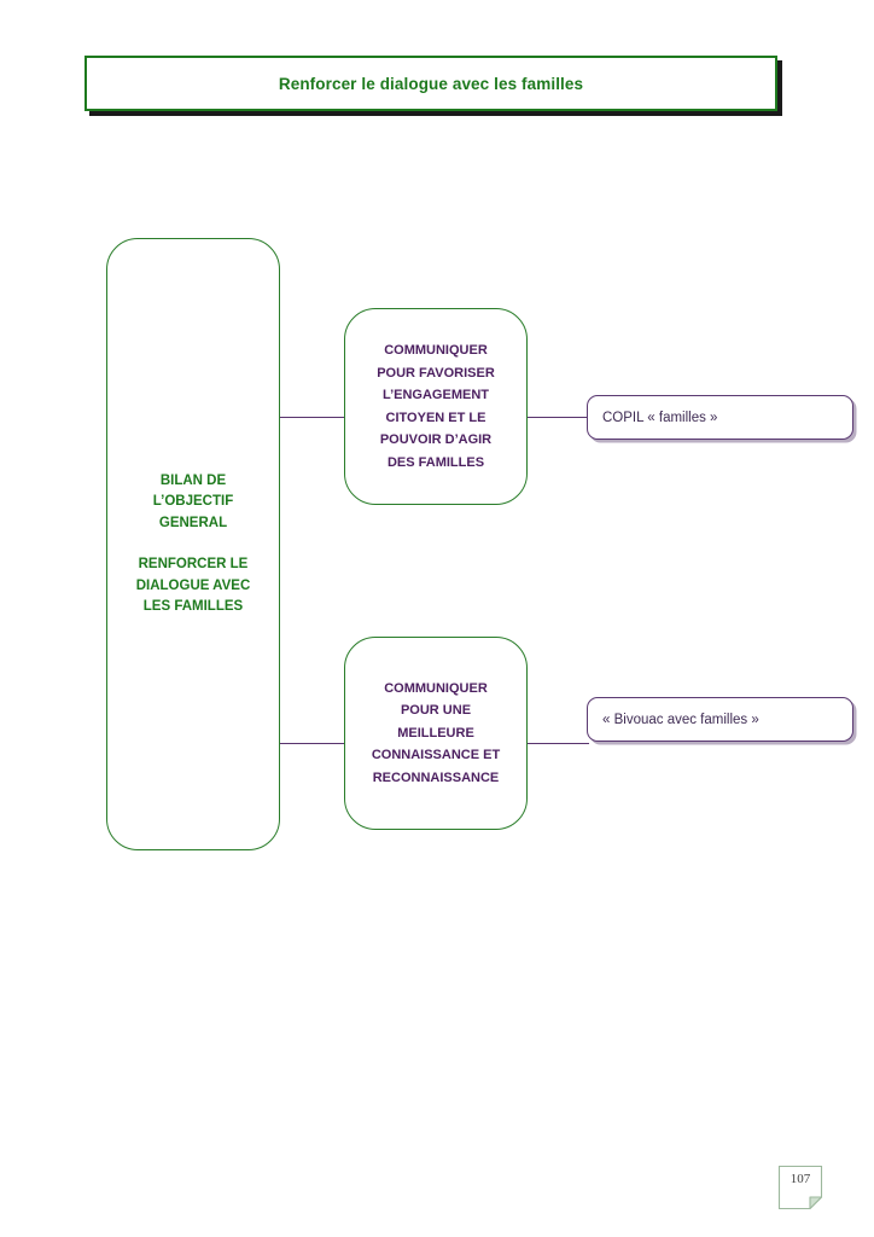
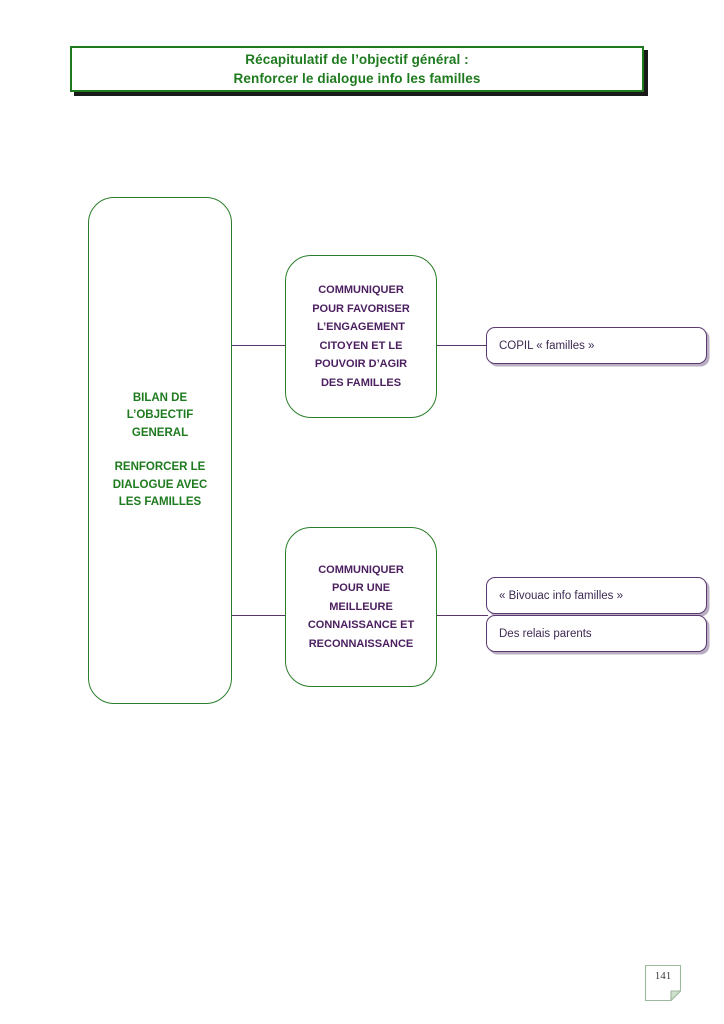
+ Récapitulatif de l’objectif général :
- Renforcer le dialogue avec les familles
+ Renforcer le dialogue info les familles
  BILAN DE
  L’OBJECTIF
  GENERAL
  RENFORCER LE
  DIALOGUE AVEC
  LES FAMILLES
  COMMUNIQUER
  POUR FAVORISER
  L’ENGAGEMENT
  CITOYEN ET LE
  POUVOIR D’AGIR
  DES FAMILLES
  COMMUNIQUER
  POUR UNE
  MEILLEURE
  CONNAISSANCE ET
  RECONNAISSANCE
  COPIL « familles »
- « Bivouac avec familles »
+ « Bivouac info familles »
+ Des relais parents
- 107
+ 141
